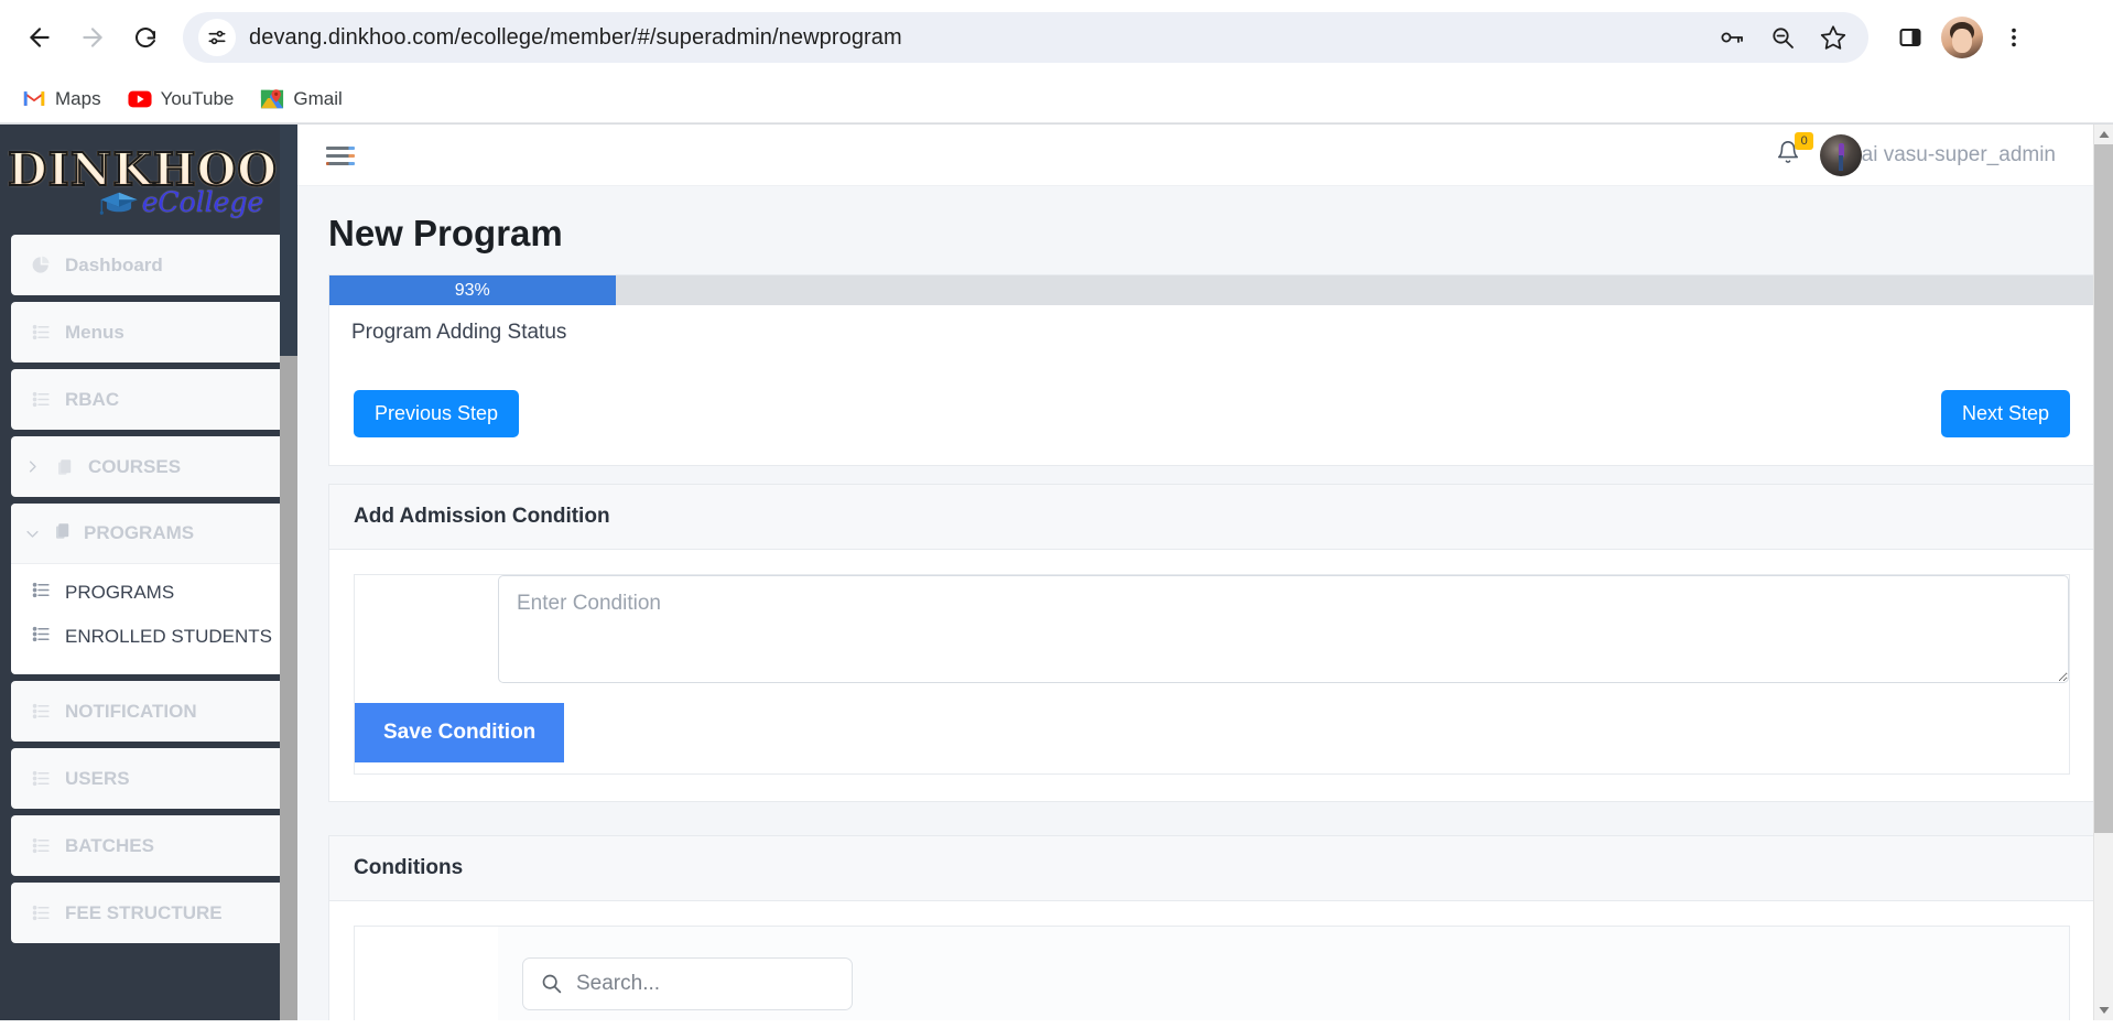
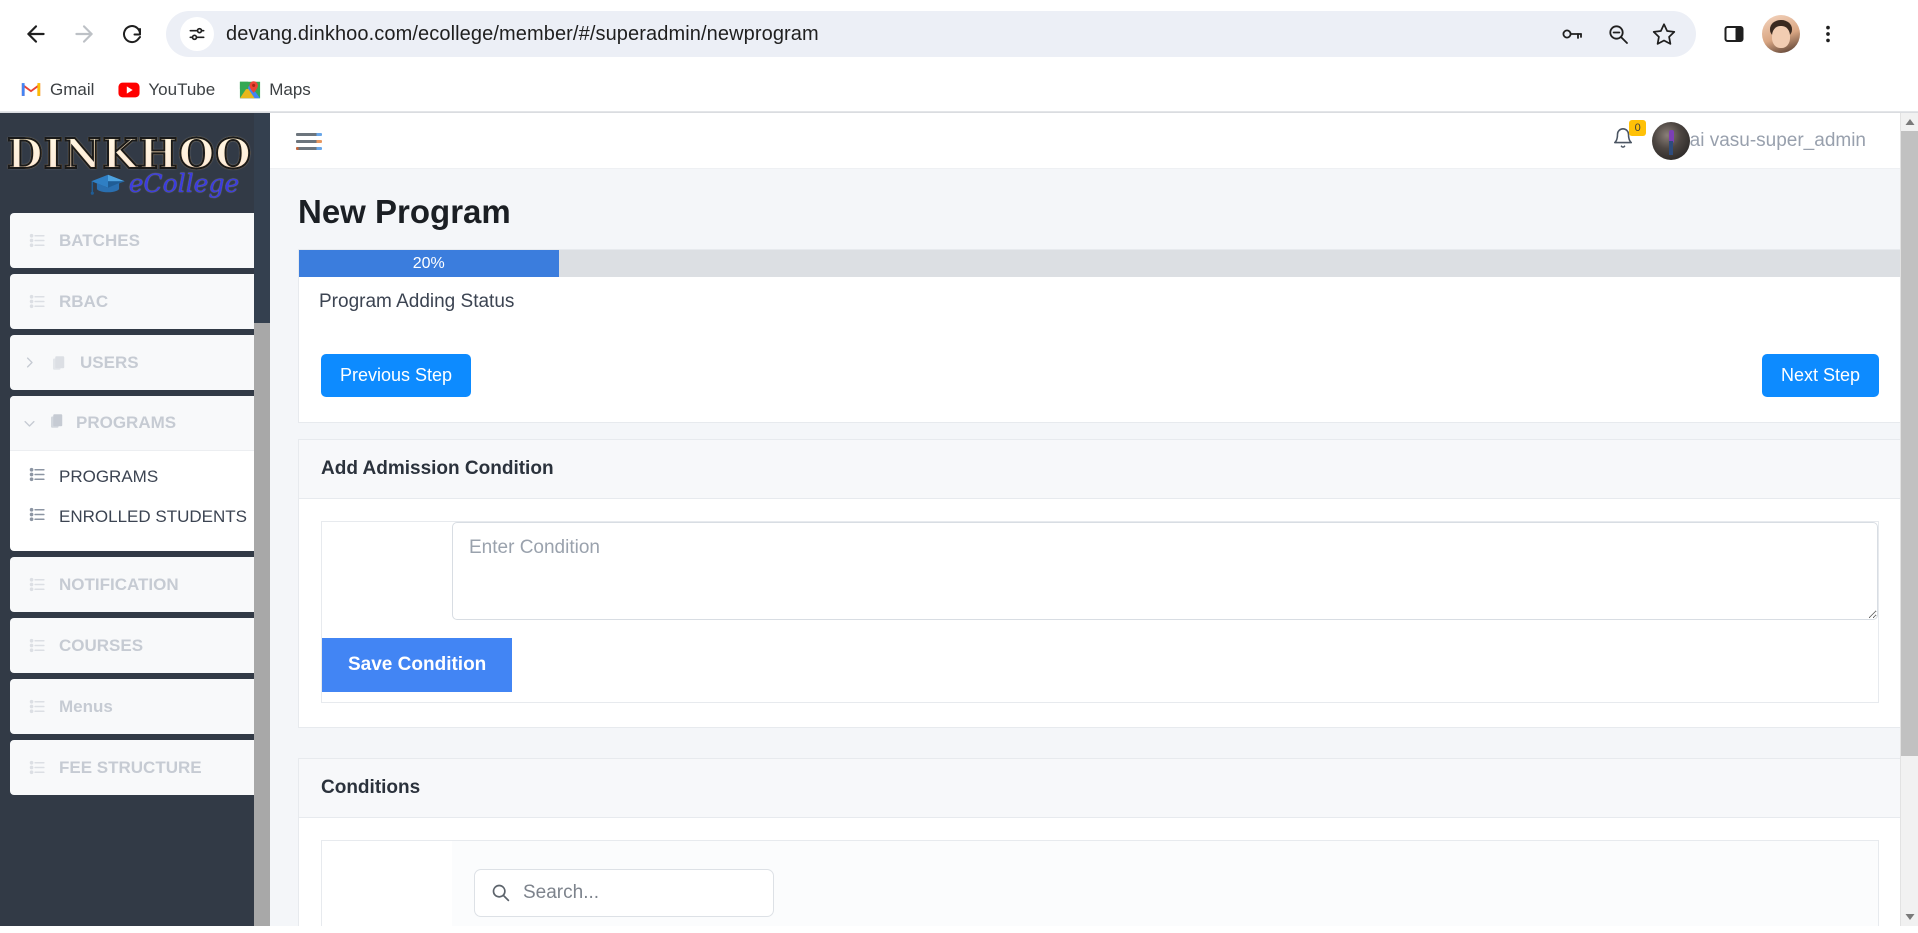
  devang.dinkhoo.com/ecollege/member/#/superadmin/newprogram
- Maps
+ Gmail
  YouTube
- Gmail
+ Maps
  DINKHOO
  eCollege
- Dashboard
- Menus
+ BATCHES
  RBAC
- COURSES
+ USERS
  PROGRAMS
  PROGRAMS
  ENROLLED STUDENTS
  NOTIFICATION
- USERS
+ COURSES
- BATCHES
+ Menus
  FEE STRUCTURE
  0
  ai vasu-super_admin
  New Program
- 93%
+ 20%
  Program Adding Status
  Previous Step
  Next Step
  Add Admission Condition
  Enter Condition
  Save Condition
  Conditions
  Search...
